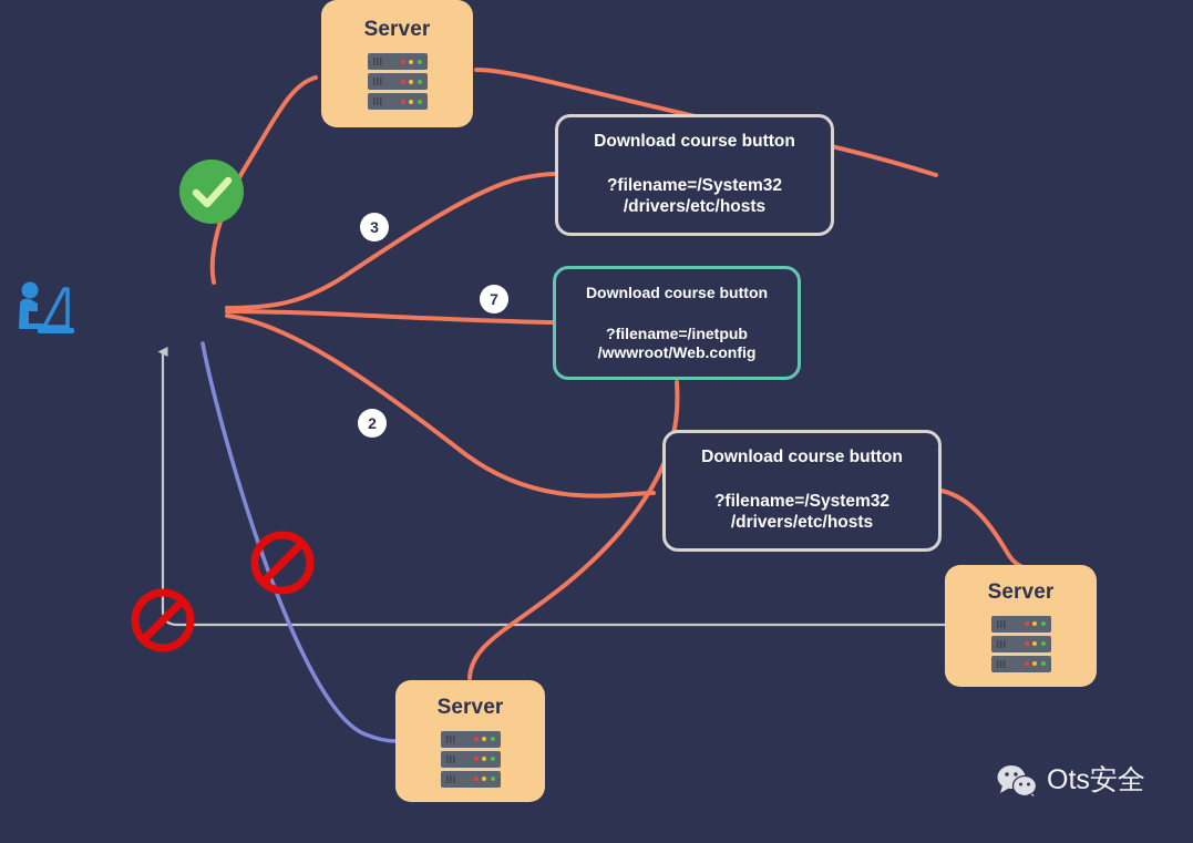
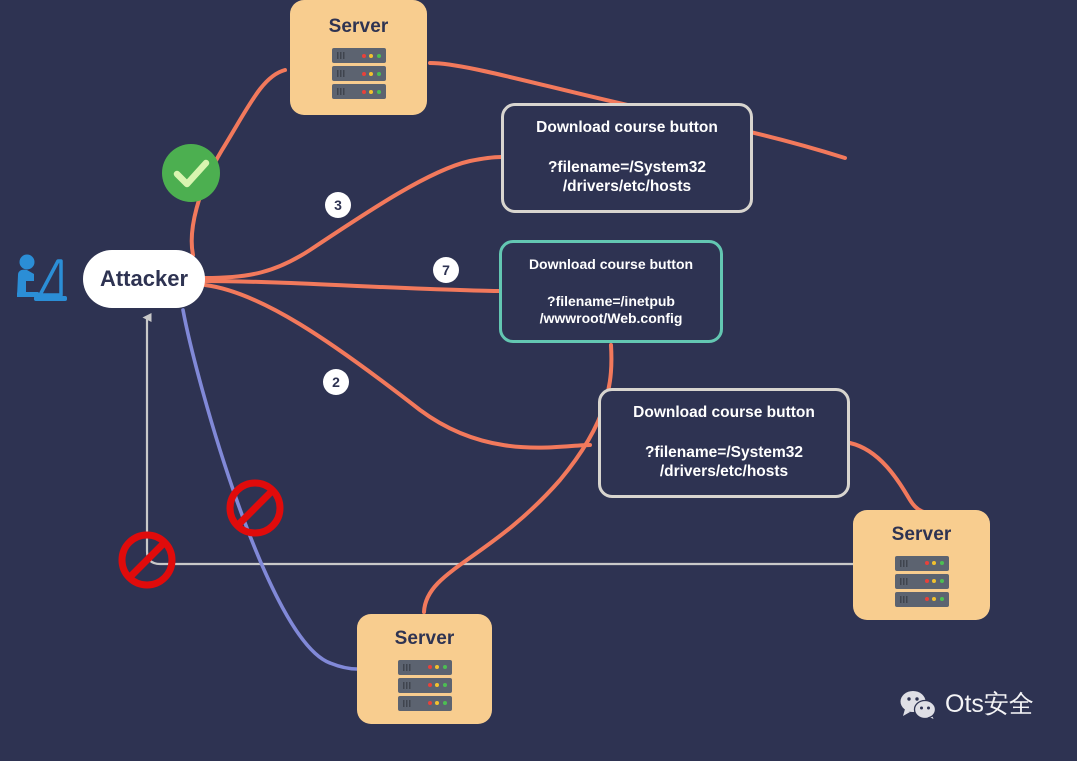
  Server
  Server
  Server
+ Attacker
  Download course button
  ?filename=/System32
  /drivers/etc/hosts
  Download course button
  ?filename=/inetpub
  /wwwroot/Web.config
  Download course button
  ?filename=/System32
  /drivers/etc/hosts
  3
  7
  2
  Ots安全
